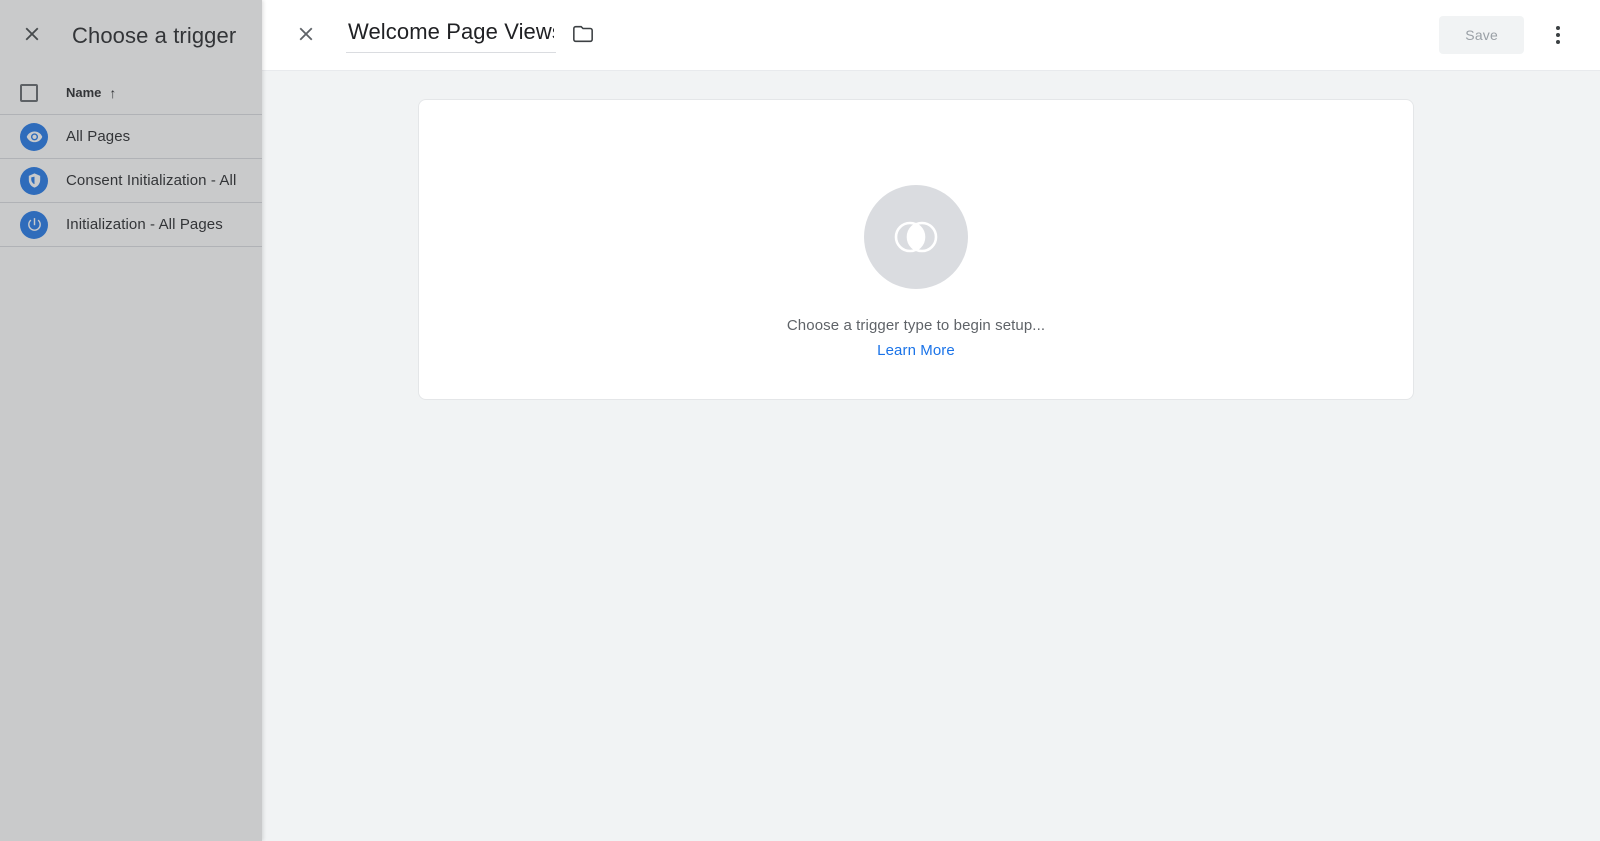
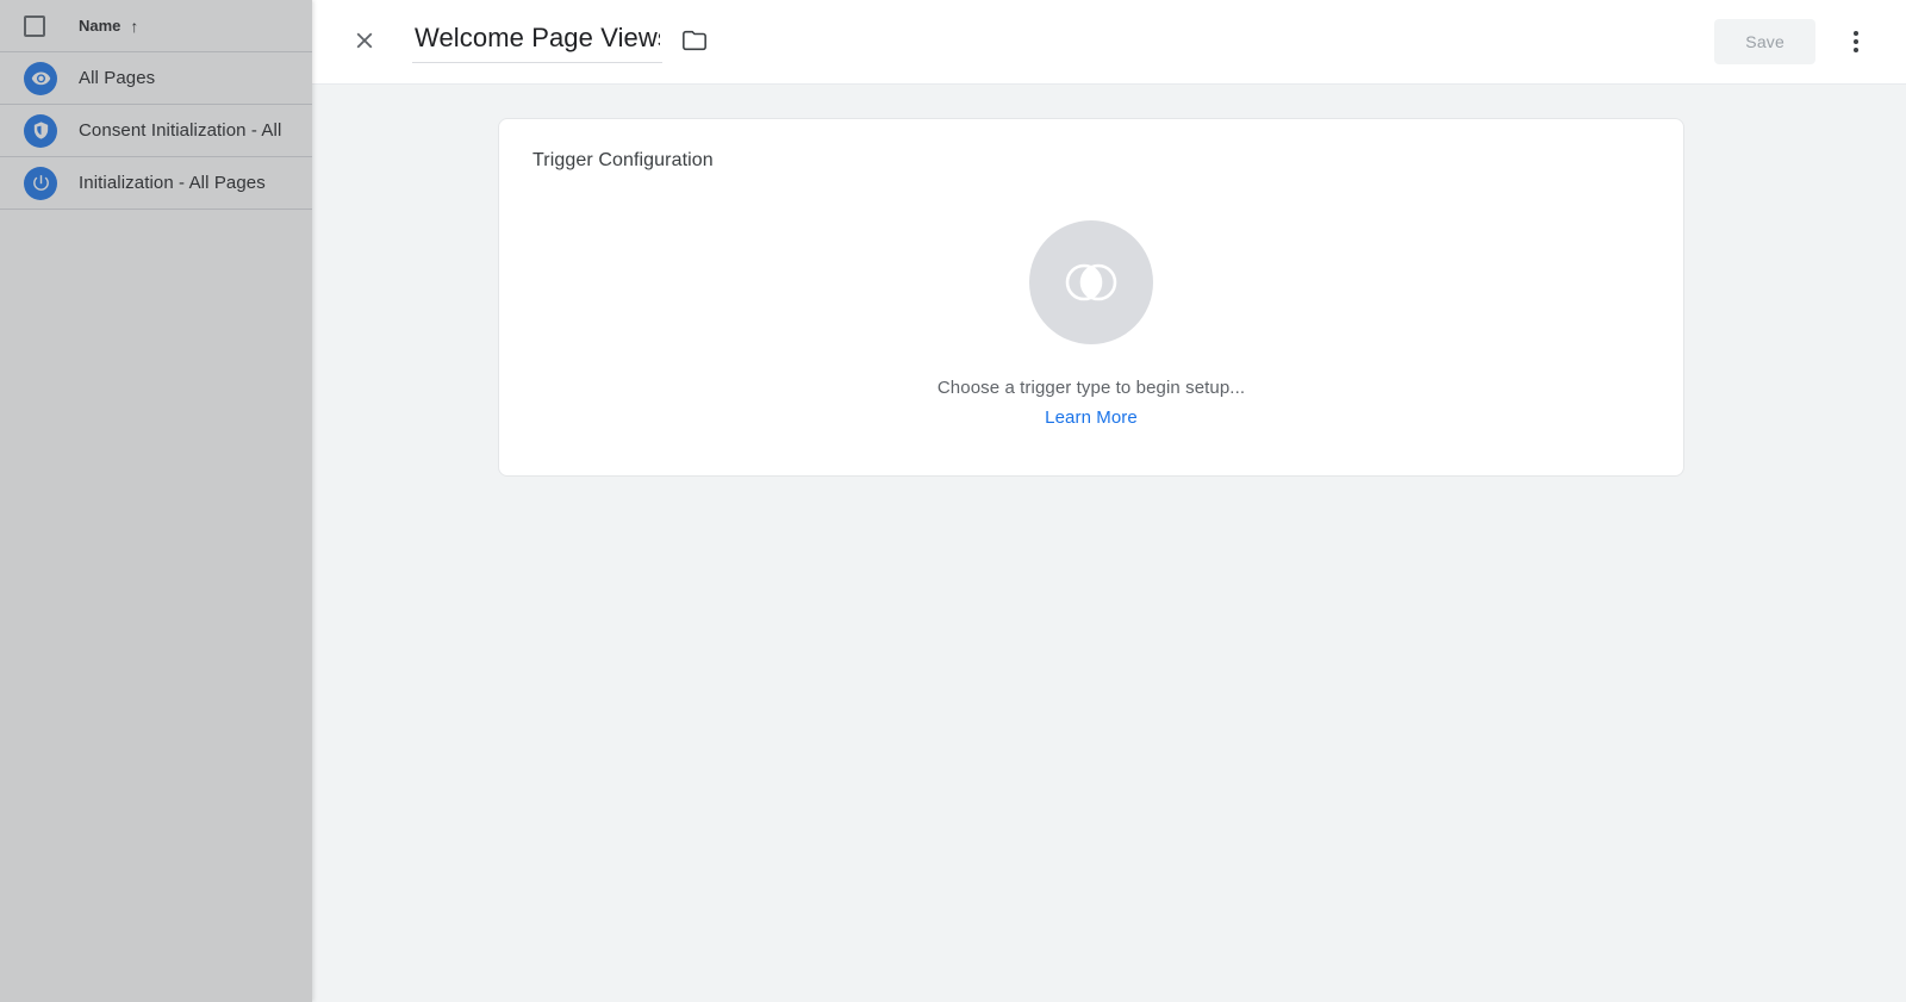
  Welcome Page View
  Save
+ Trigger Configuration
  Choose a trigger type to begin setup...
  Learn More
- Choose a trigger
  Name
  ↑
  All Pages
  Consent Initialization - All
  Initialization - All Pages
